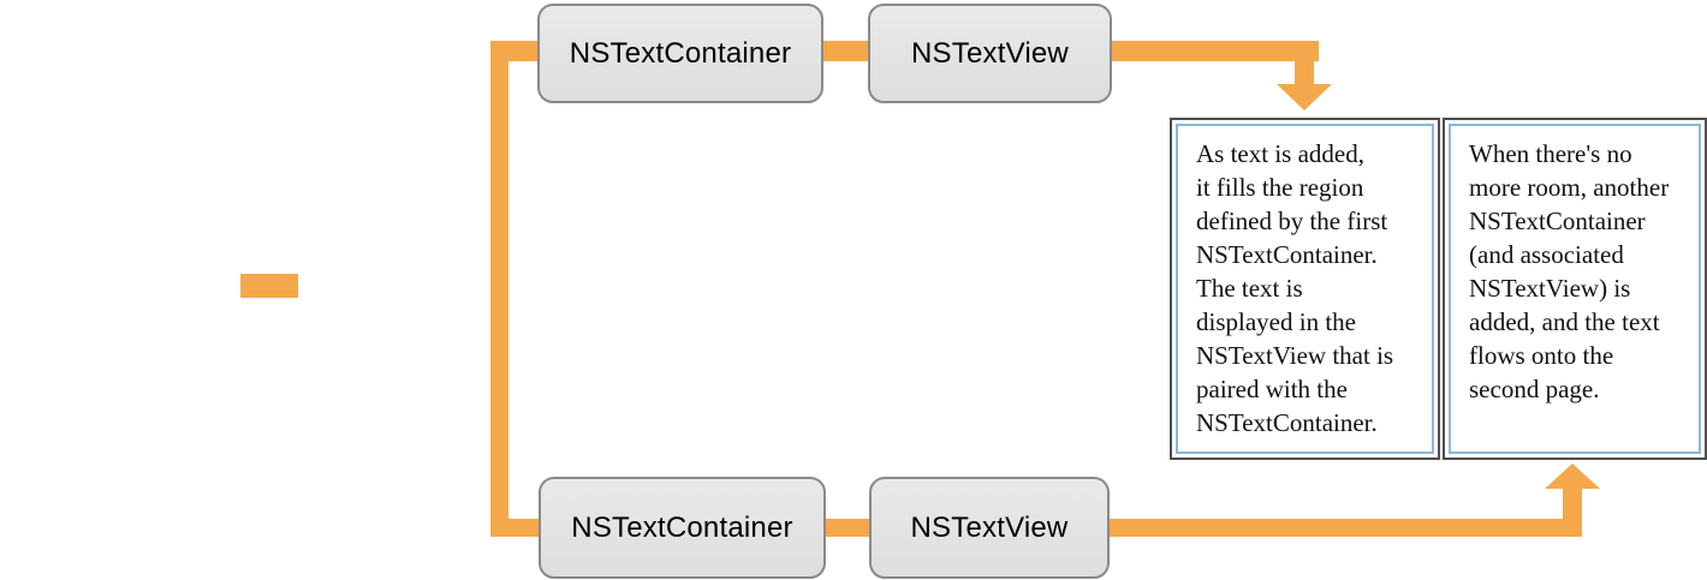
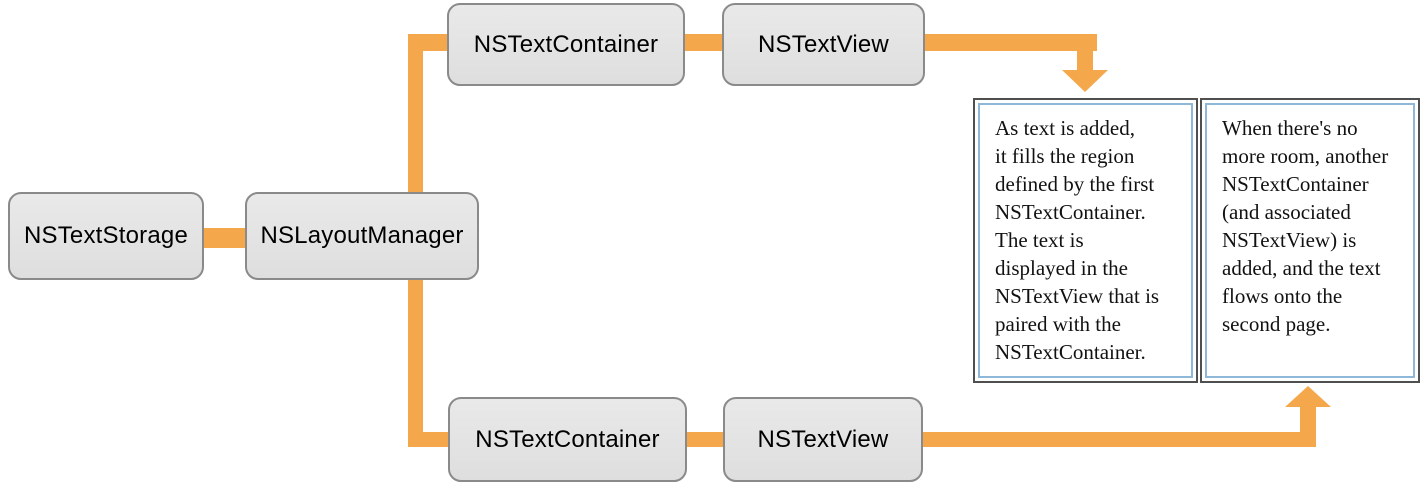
+ NSTextStorage
+ NSLayoutManager
  NSTextContainer
  NSTextView
  NSTextContainer
  NSTextView
  As text is added,
  it fills the region
  defined by the first
  NSTextContainer.
  The text is
  displayed in the
  NSTextView that is
  paired with the
  NSTextContainer.
  When there's no
  more room, another
  NSTextContainer
  (and associated
  NSTextView) is
  added, and the text
  flows onto the
  second page.
